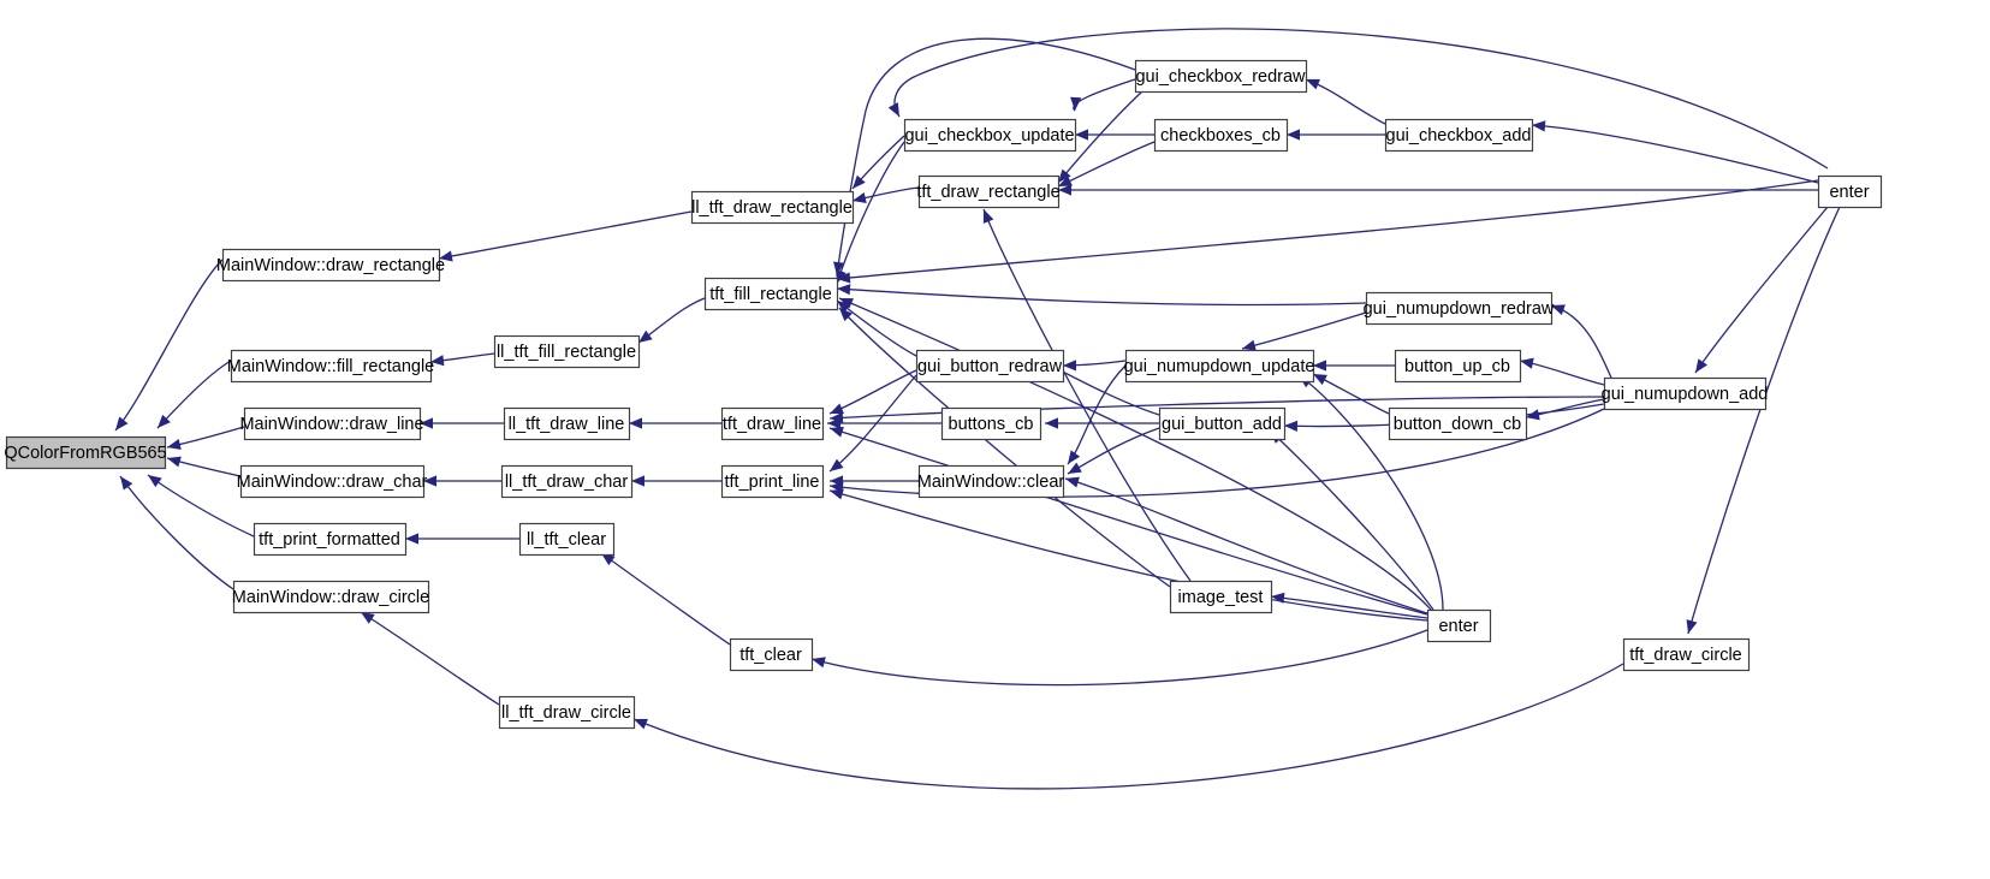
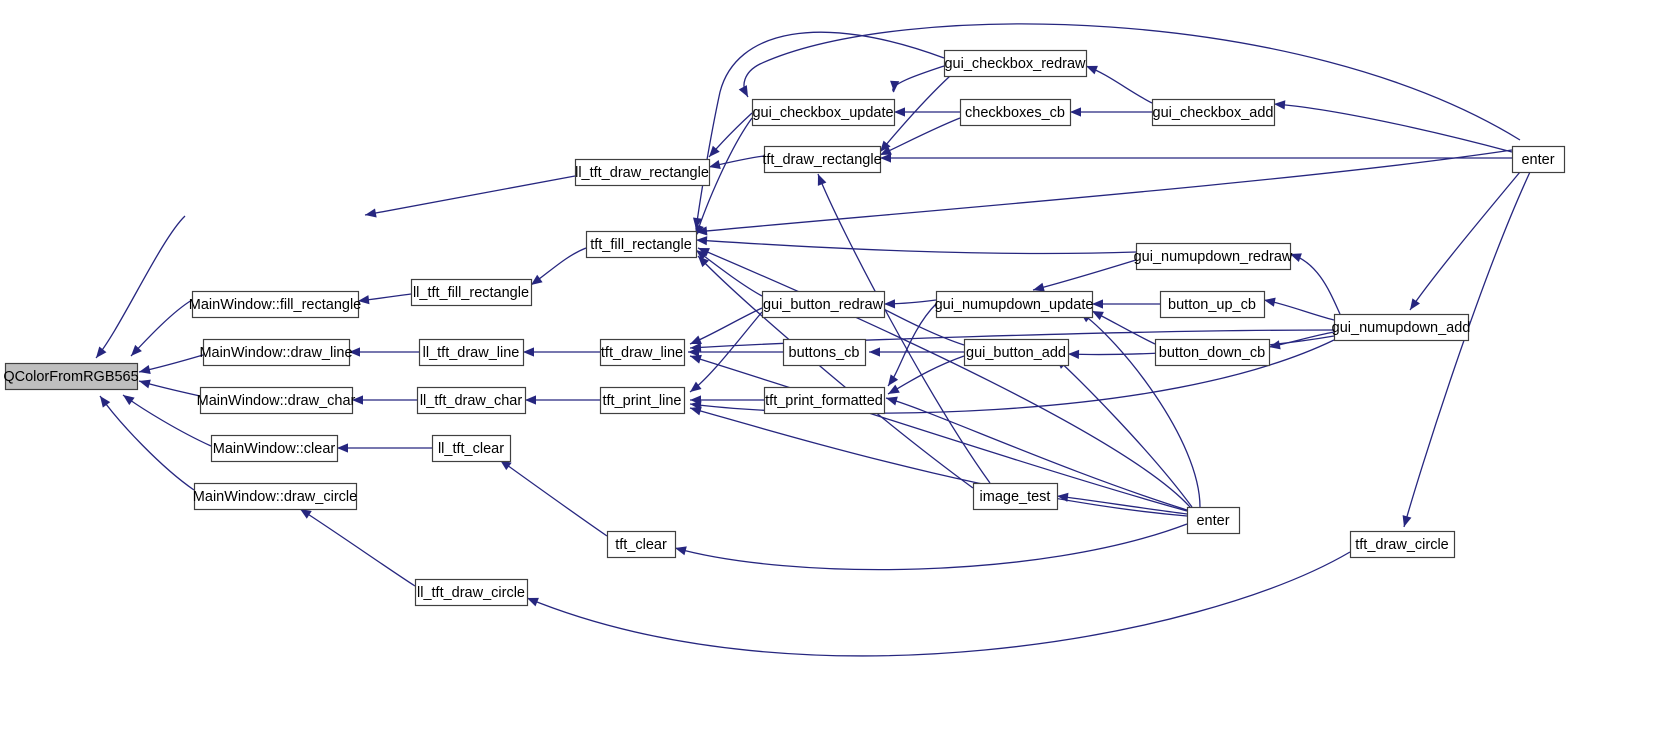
  QColorFromRGB565
- MainWindow::draw_rectangle
  MainWindow::fill_rectangle
  MainWindow::draw_line
  MainWindow::draw_char
- tft_print_formatted
+ MainWindow::clear
  MainWindow::draw_circle
  ll_tft_fill_rectangle
  ll_tft_draw_line
  ll_tft_draw_char
  ll_tft_clear
  ll_tft_draw_circle
  ll_tft_draw_rectangle
  tft_fill_rectangle
  tft_draw_line
  tft_print_line
  tft_clear
  tft_draw_rectangle
  gui_checkbox_update
  gui_checkbox_redraw
  checkboxes_cb
  gui_checkbox_add
  gui_button_redraw
  buttons_cb
- MainWindow::clear
+ tft_print_formatted
  gui_numupdown_update
  gui_button_add
  gui_numupdown_redraw
  button_up_cb
  button_down_cb
  gui_numupdown_add
  image_test
  enter
  enter
  tft_draw_circle
